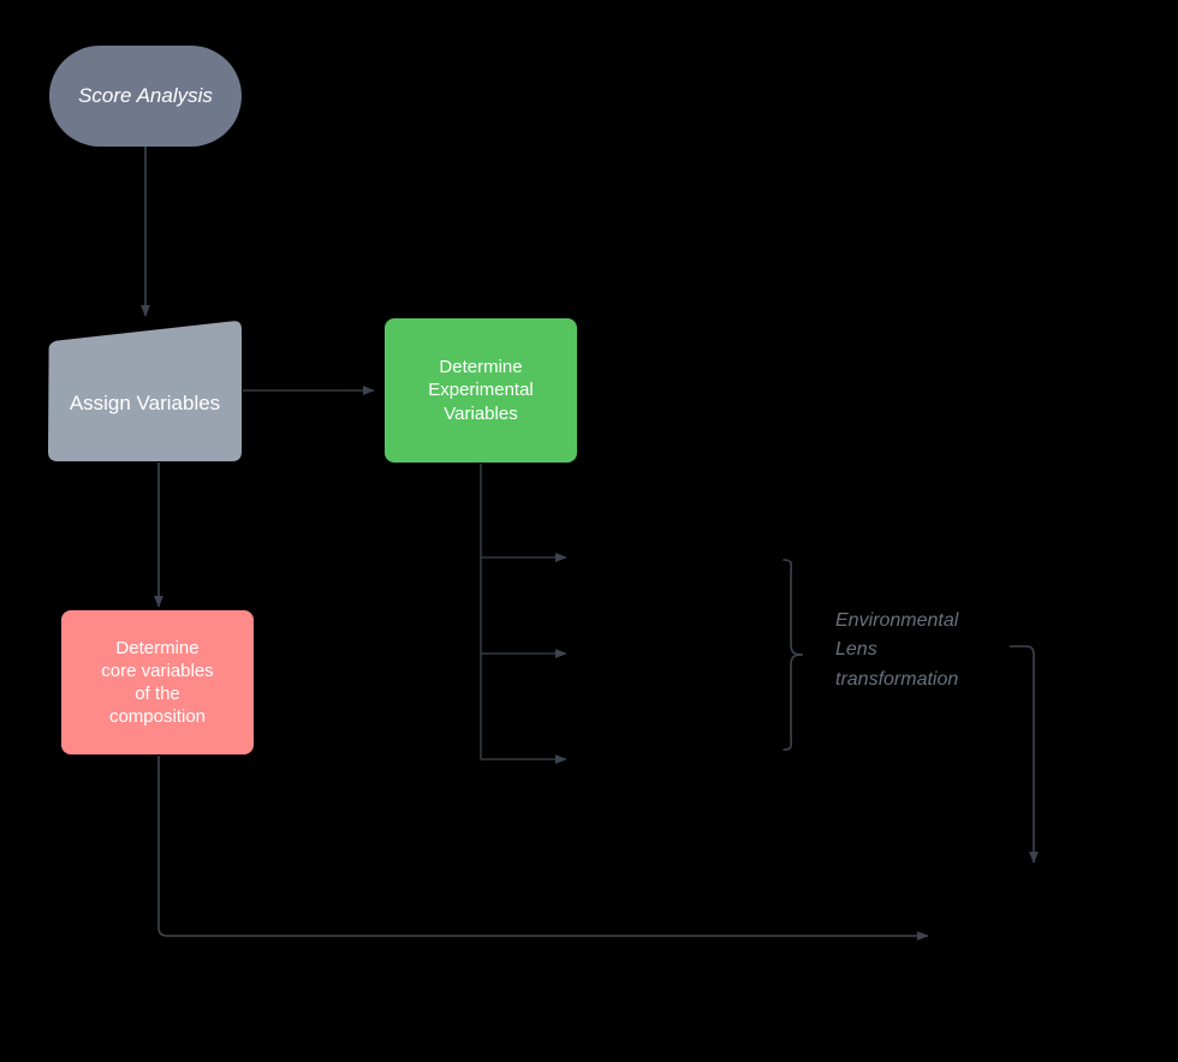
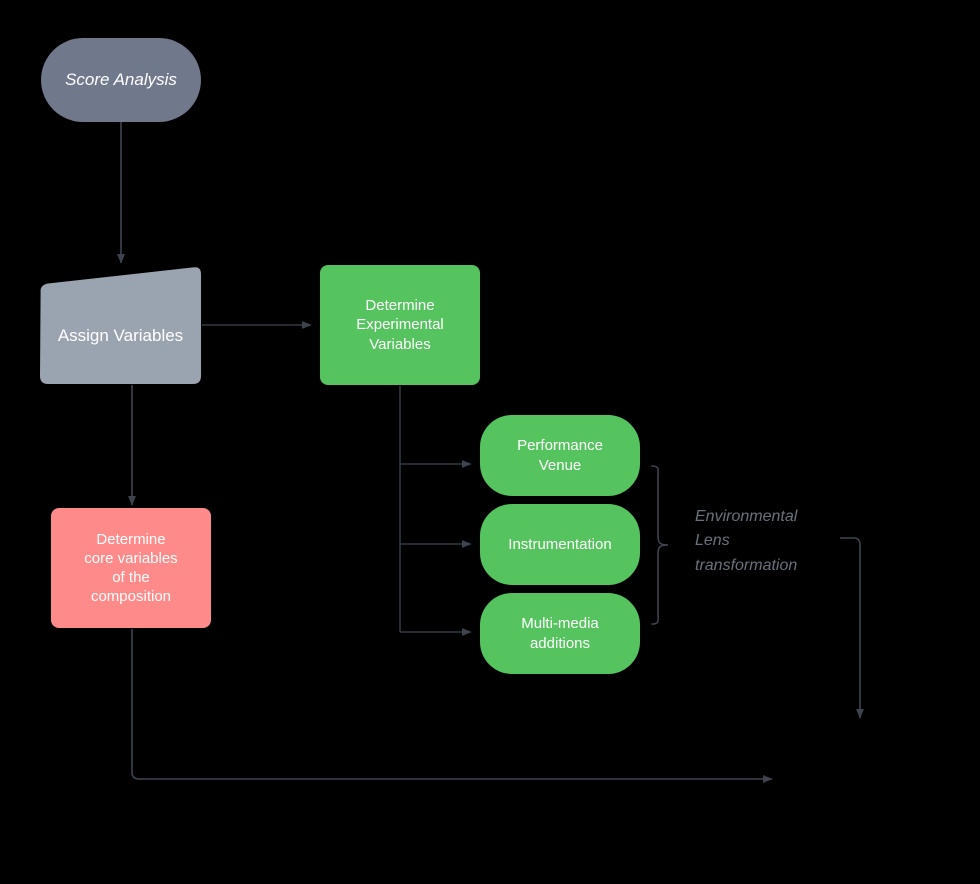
  Score Analysis
  Assign Variables
  Determine
  Experimental
  Variables
  Determine
  core variables
  of the
  composition
+ Performance
+ Venue
+ Instrumentation
+ Multi-media
+ additions
  Environmental
  Lens
  transformation
